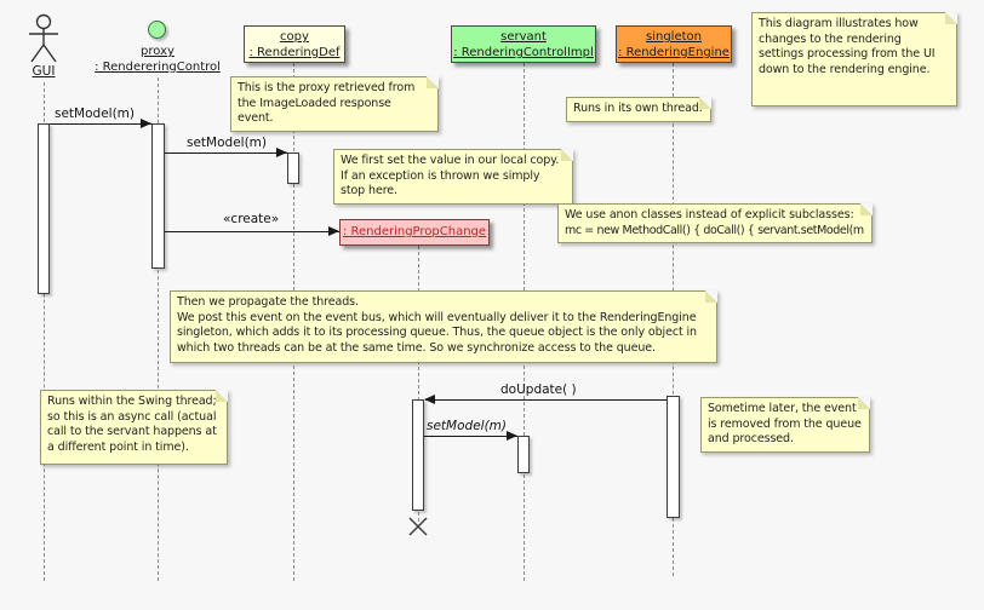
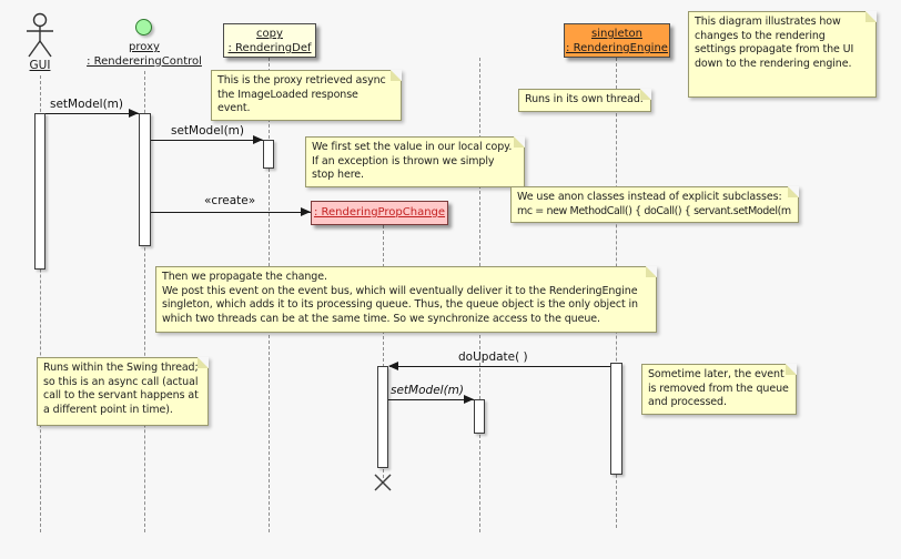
  GUI
  proxy
  : RendereringControl
  copy
  : RenderingDef
- servant
- : RenderingControlImpl
  singleton
  : RenderingEngine
  : RenderingPropChange
  setModel(m)
  setModel(m)
  «create»
  doUpdate( )
  setModel(m)
- This diagram illustrates how changes to the rendering settings processing from the UI down to the rendering engine.
+ This diagram illustrates how changes to the rendering settings propagate from the UI down to the rendering engine.
- This is the proxy retrieved from the ImageLoaded response event.
+ This is the proxy retrieved async the ImageLoaded response event.
  Runs in its own thread.
  We first set the value in our local copy. If an exception is thrown we simply stop here.
  We use anon classes instead of explicit subclasses:
  mc = new MethodCall() { doCall() { servant.setModel(m
- Then we propagate the threads.
+ Then we propagate the change.
  We post this event on the event bus, which will eventually deliver it to the RenderingEngine singleton, which adds it to its processing queue. Thus, the queue object is the only object in which two threads can be at the same time. So we synchronize access to the queue.
  Runs within the Swing thread; so this is an async call (actual call to the servant happens at a different point in time).
  Sometime later, the event is removed from the queue and processed.
